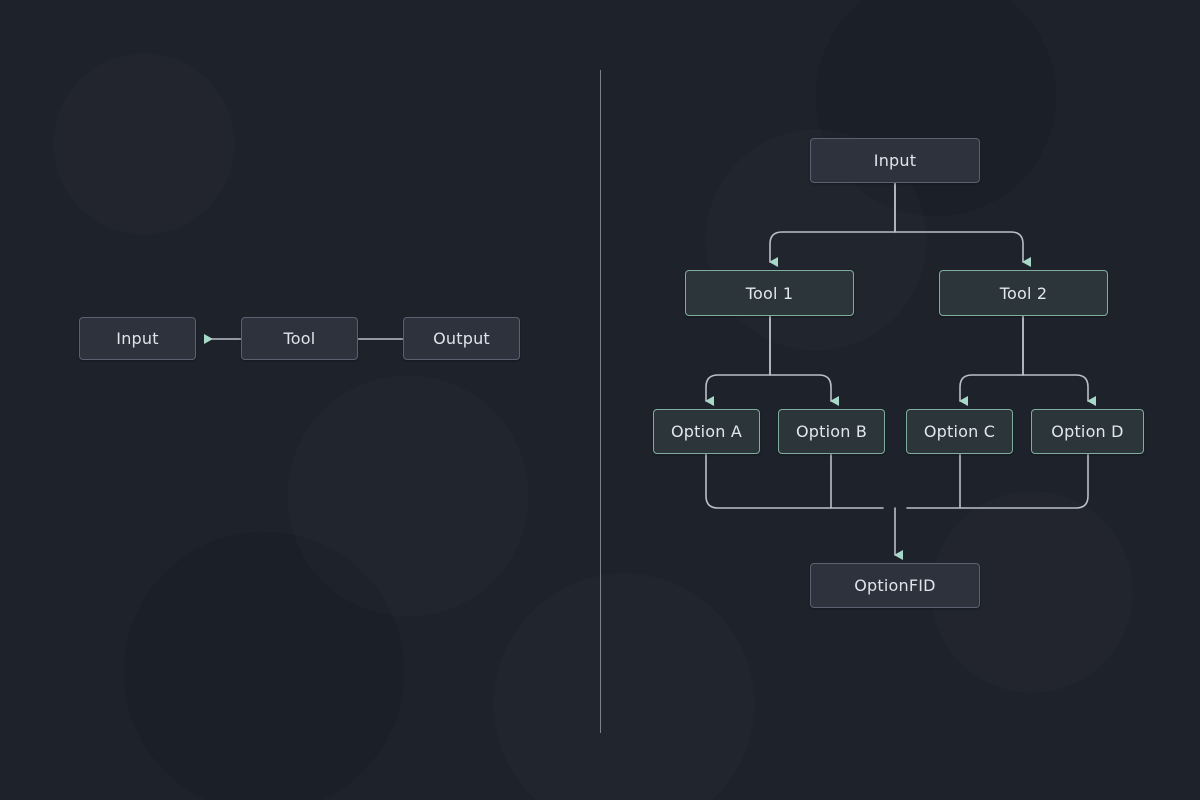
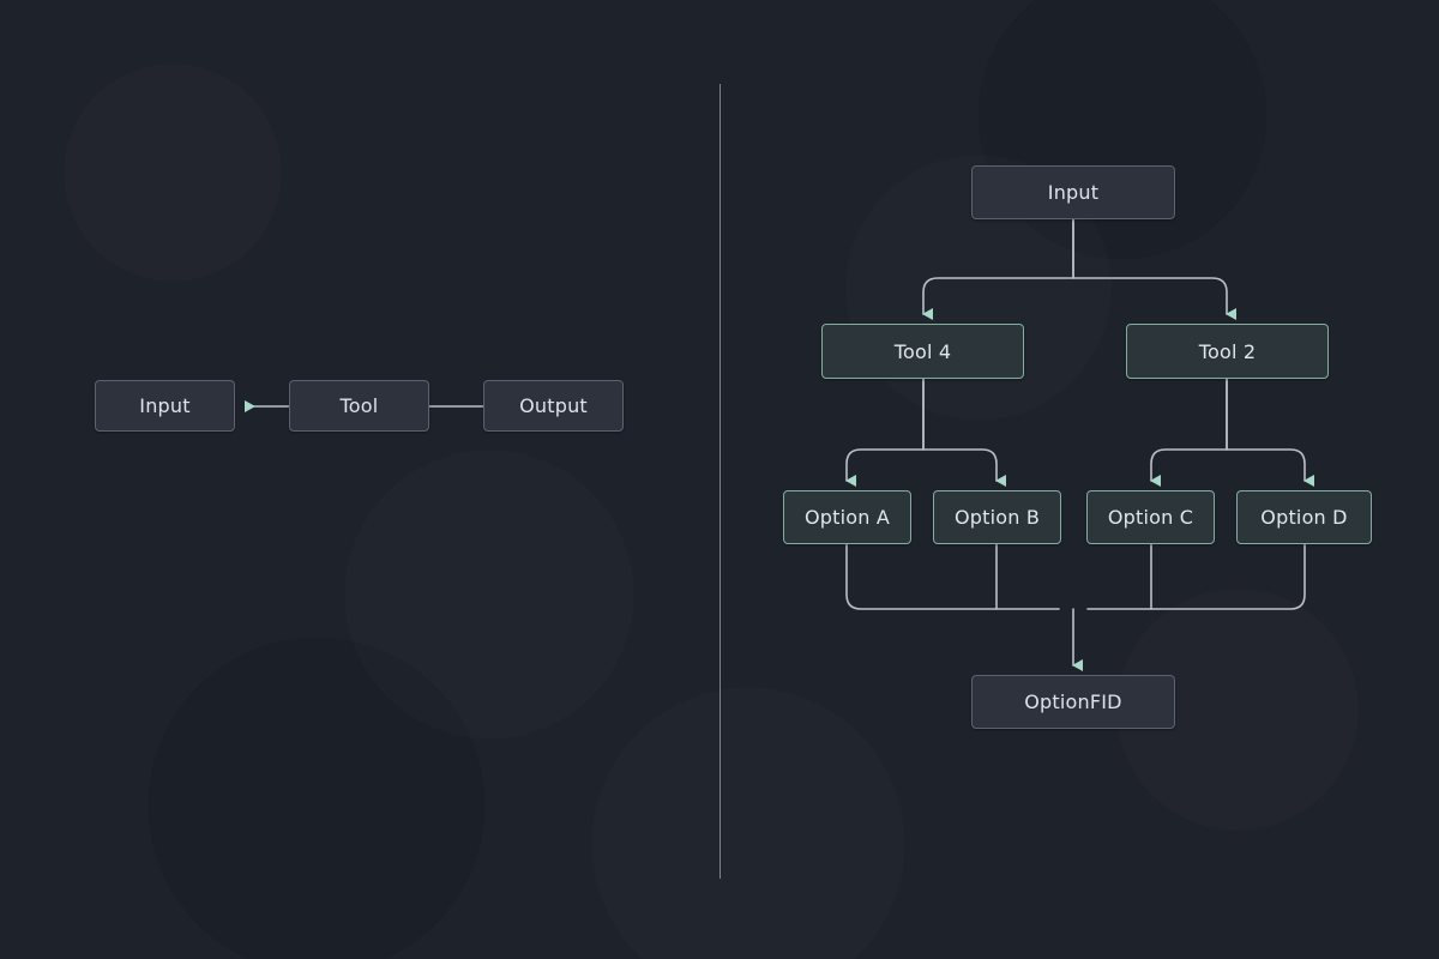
  Input
  Tool
  Output
  Input
- Tool 1
+ Tool 4
  Tool 2
  Option A
  Option B
  Option C
  Option D
  OptionFID
